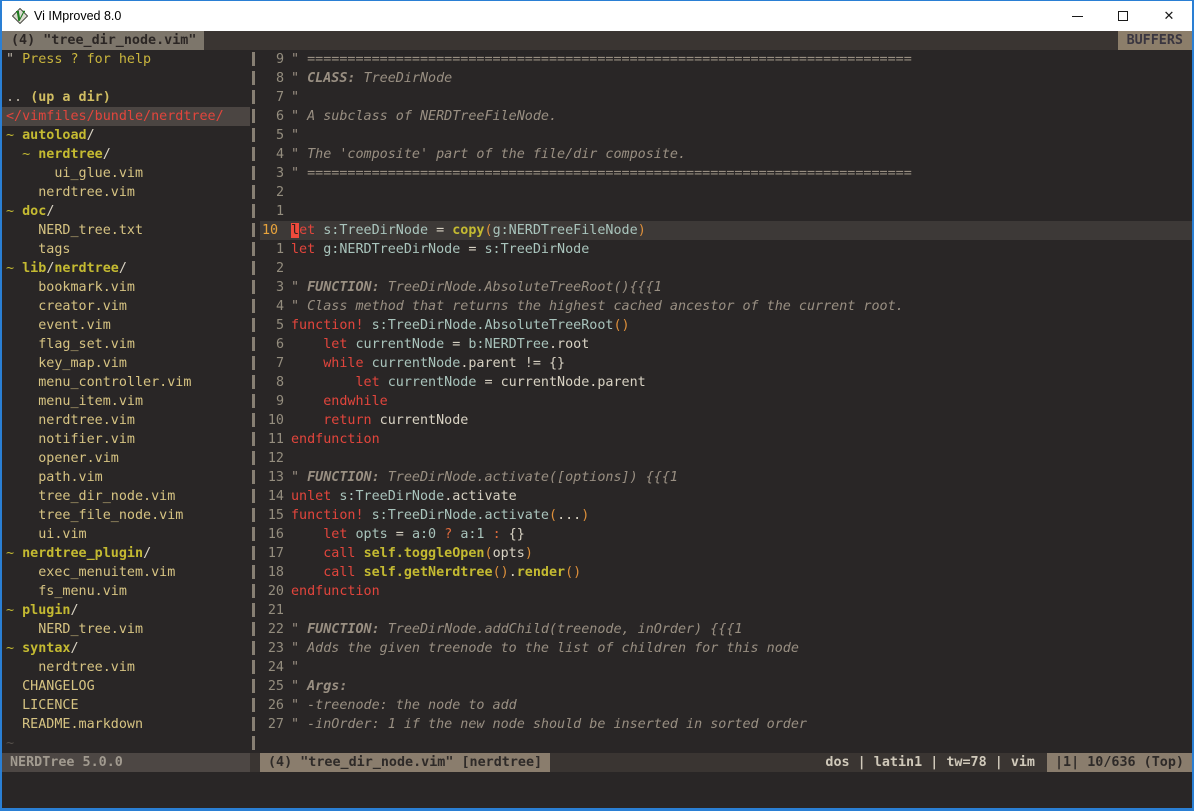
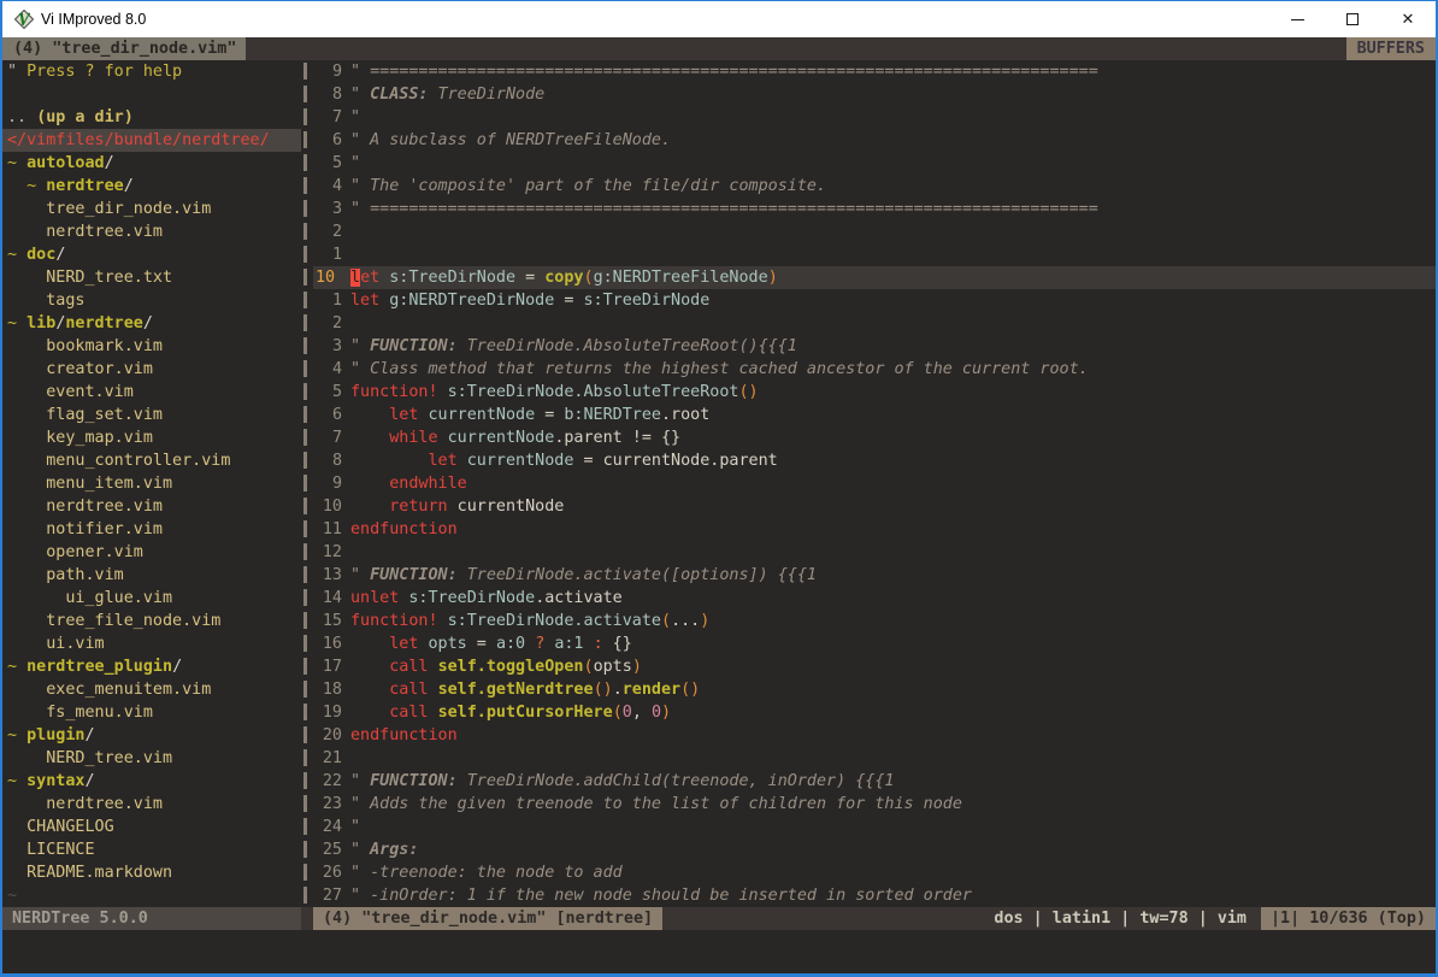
  Vi IMproved 8.0
  ✕
  (4) "tree_dir_node.vim"
  BUFFERS
  " Press ? for help
  .. (up a dir)
  </vimfiles/bundle/nerdtree/
  ~ autoload/
  ~ nerdtree/
- ui_glue.vim
+ tree_dir_node.vim
  nerdtree.vim
  ~ doc/
  NERD_tree.txt
  tags
  ~ lib/nerdtree/
  bookmark.vim
  creator.vim
  event.vim
  flag_set.vim
  key_map.vim
  menu_controller.vim
  menu_item.vim
  nerdtree.vim
  notifier.vim
  opener.vim
  path.vim
- tree_dir_node.vim
+ ui_glue.vim
  tree_file_node.vim
  ui.vim
  ~ nerdtree_plugin/
  exec_menuitem.vim
  fs_menu.vim
  ~ plugin/
  NERD_tree.vim
  ~ syntax/
  nerdtree.vim
  CHANGELOG
  LICENCE
  README.markdown
  ~
  9
  " ===========================================================================
  8
  " CLASS: TreeDirNode
  7
  "
  6
  " A subclass of NERDTreeFileNode.
  5
  "
  4
  " The 'composite' part of the file/dir composite.
  3
  " ===========================================================================
  2
  1
  10
  let s:TreeDirNode = copy(g:NERDTreeFileNode)
  1
  let g:NERDTreeDirNode = s:TreeDirNode
  2
  3
  " FUNCTION: TreeDirNode.AbsoluteTreeRoot(){{{1
  4
  " Class method that returns the highest cached ancestor of the current root.
  5
  function! s:TreeDirNode.AbsoluteTreeRoot()
  6
  let currentNode = b:NERDTree.root
  7
  while currentNode.parent != {}
  8
  let currentNode = currentNode.parent
  9
  endwhile
  10
  return currentNode
  11
  endfunction
  12
  13
  " FUNCTION: TreeDirNode.activate([options]) {{{1
  14
  unlet s:TreeDirNode.activate
  15
  function! s:TreeDirNode.activate(...)
  16
  let opts = a:0 ? a:1 : {}
  17
  call self.toggleOpen(opts)
  18
  call self.getNerdtree().render()
+ 19
+ call self.putCursorHere(0, 0)
  20
  endfunction
  21
  22
  " FUNCTION: TreeDirNode.addChild(treenode, inOrder) {{{1
  23
  " Adds the given treenode to the list of children for this node
  24
  "
  25
  " Args:
  26
  " -treenode: the node to add
  27
  " -inOrder: 1 if the new node should be inserted in sorted order
  NERDTree 5.0.0
  (4) "tree_dir_node.vim" [nerdtree]
  dos | latin1 | tw=78 | vim
  |1| 10/636 (Top)
